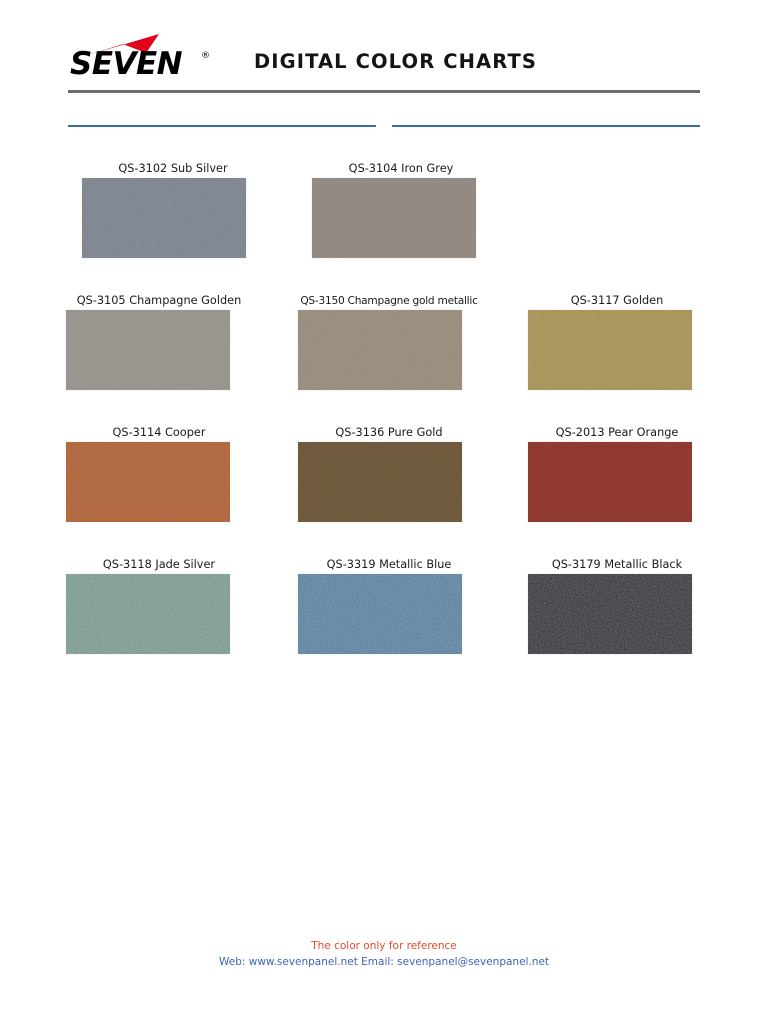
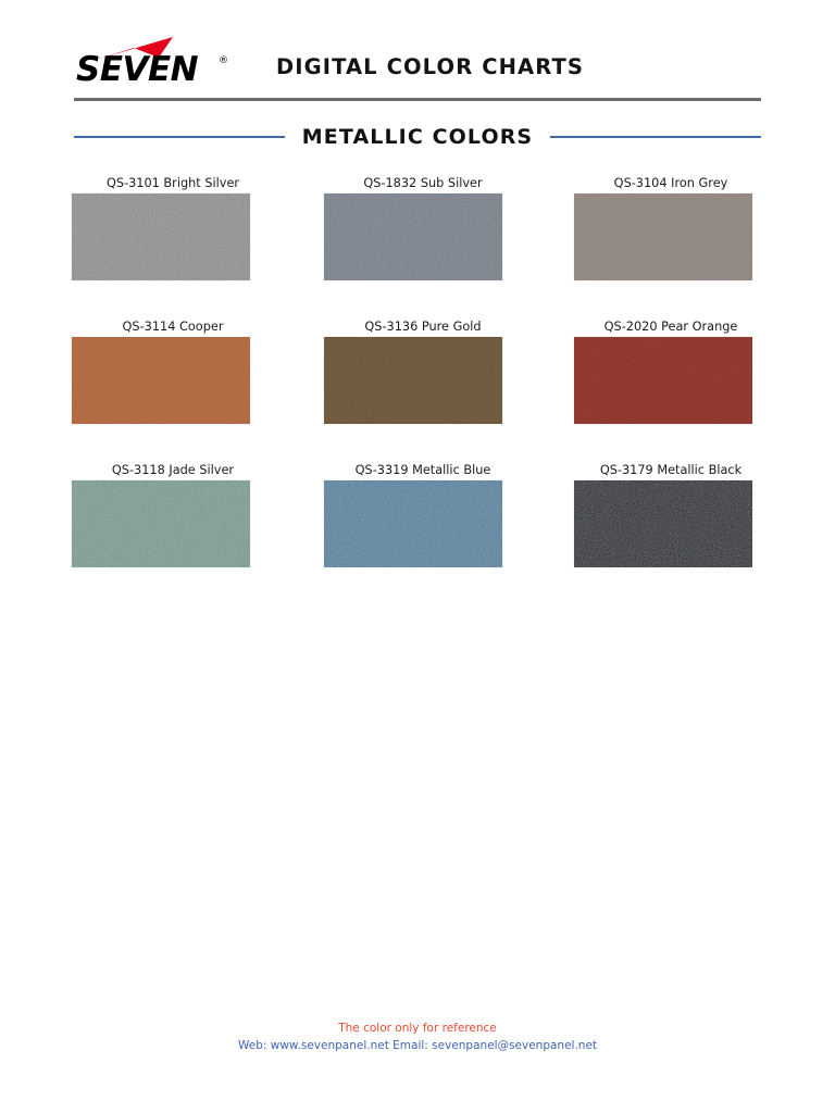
  SEVEN
  ®
  DIGITAL COLOR CHARTS
+ METALLIC COLORS
+ QS-3101 Bright Silver
- QS-3102 Sub Silver
+ QS-1832 Sub Silver
  QS-3104 Iron Grey
- QS-3105 Champagne Golden
- QS-3150 Champagne gold metallic
- QS-3117 Golden
  QS-3114 Cooper
  QS-3136 Pure Gold
- QS-2013 Pear Orange
+ QS-2020 Pear Orange
  QS-3118 Jade Silver
  QS-3319 Metallic Blue
  QS-3179 Metallic Black
  The color only for reference
  Web: www.sevenpanel.net Email: sevenpanel@sevenpanel.net
